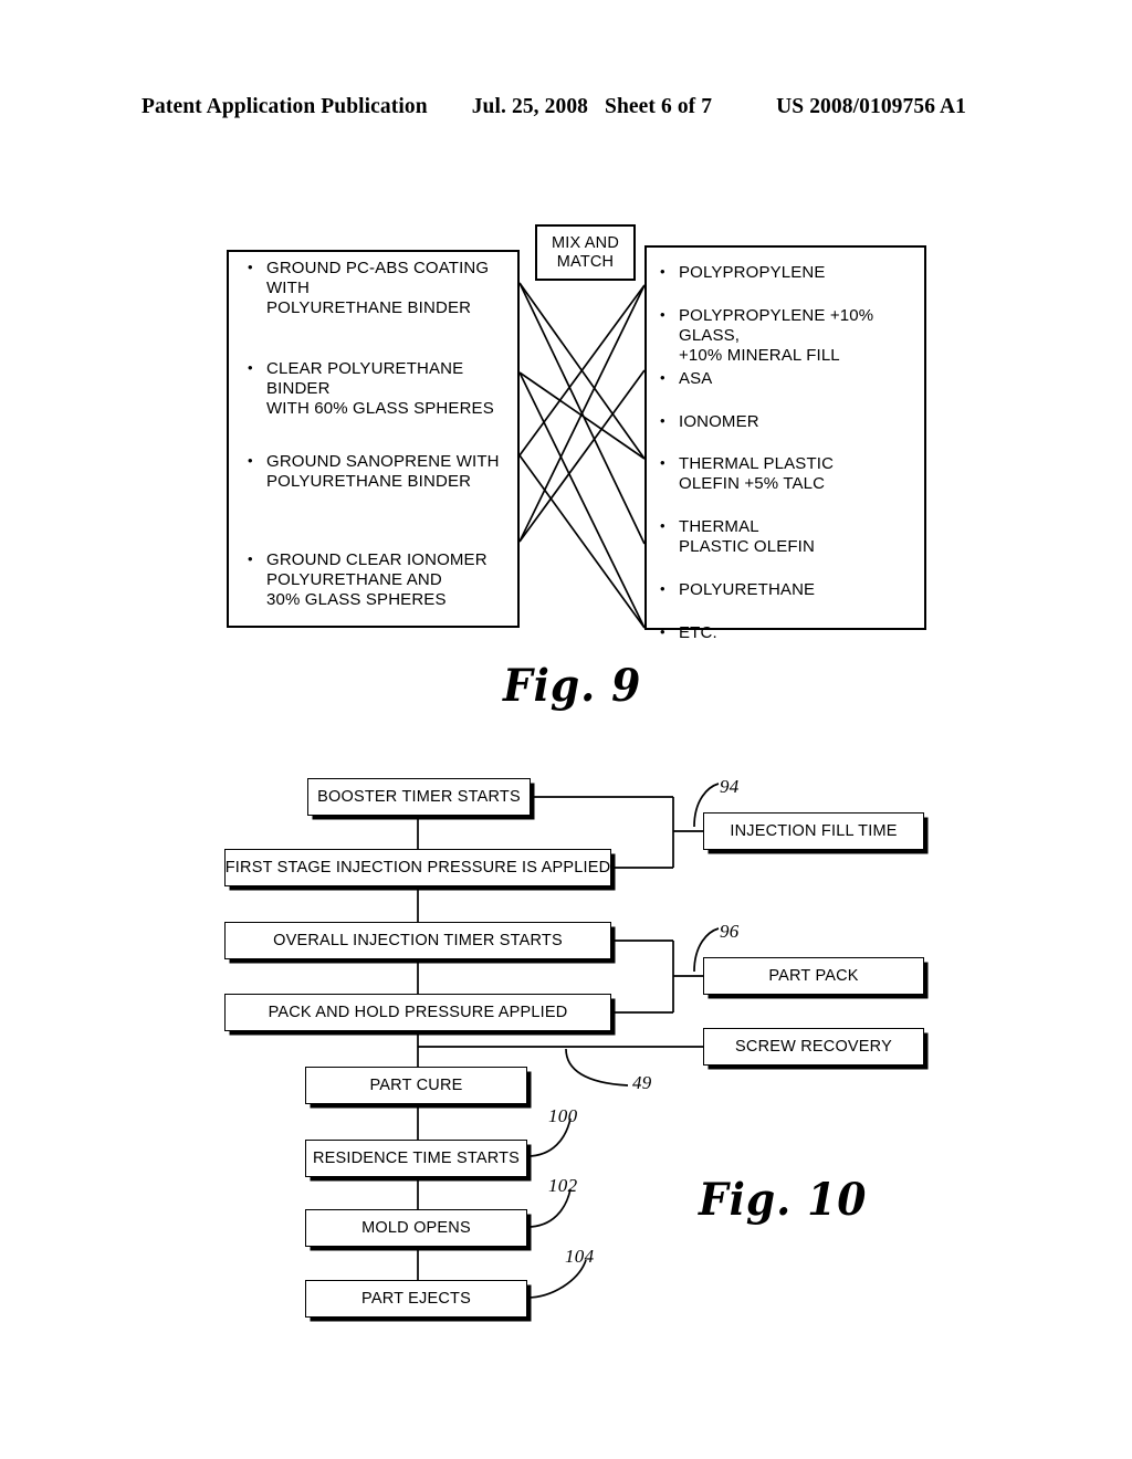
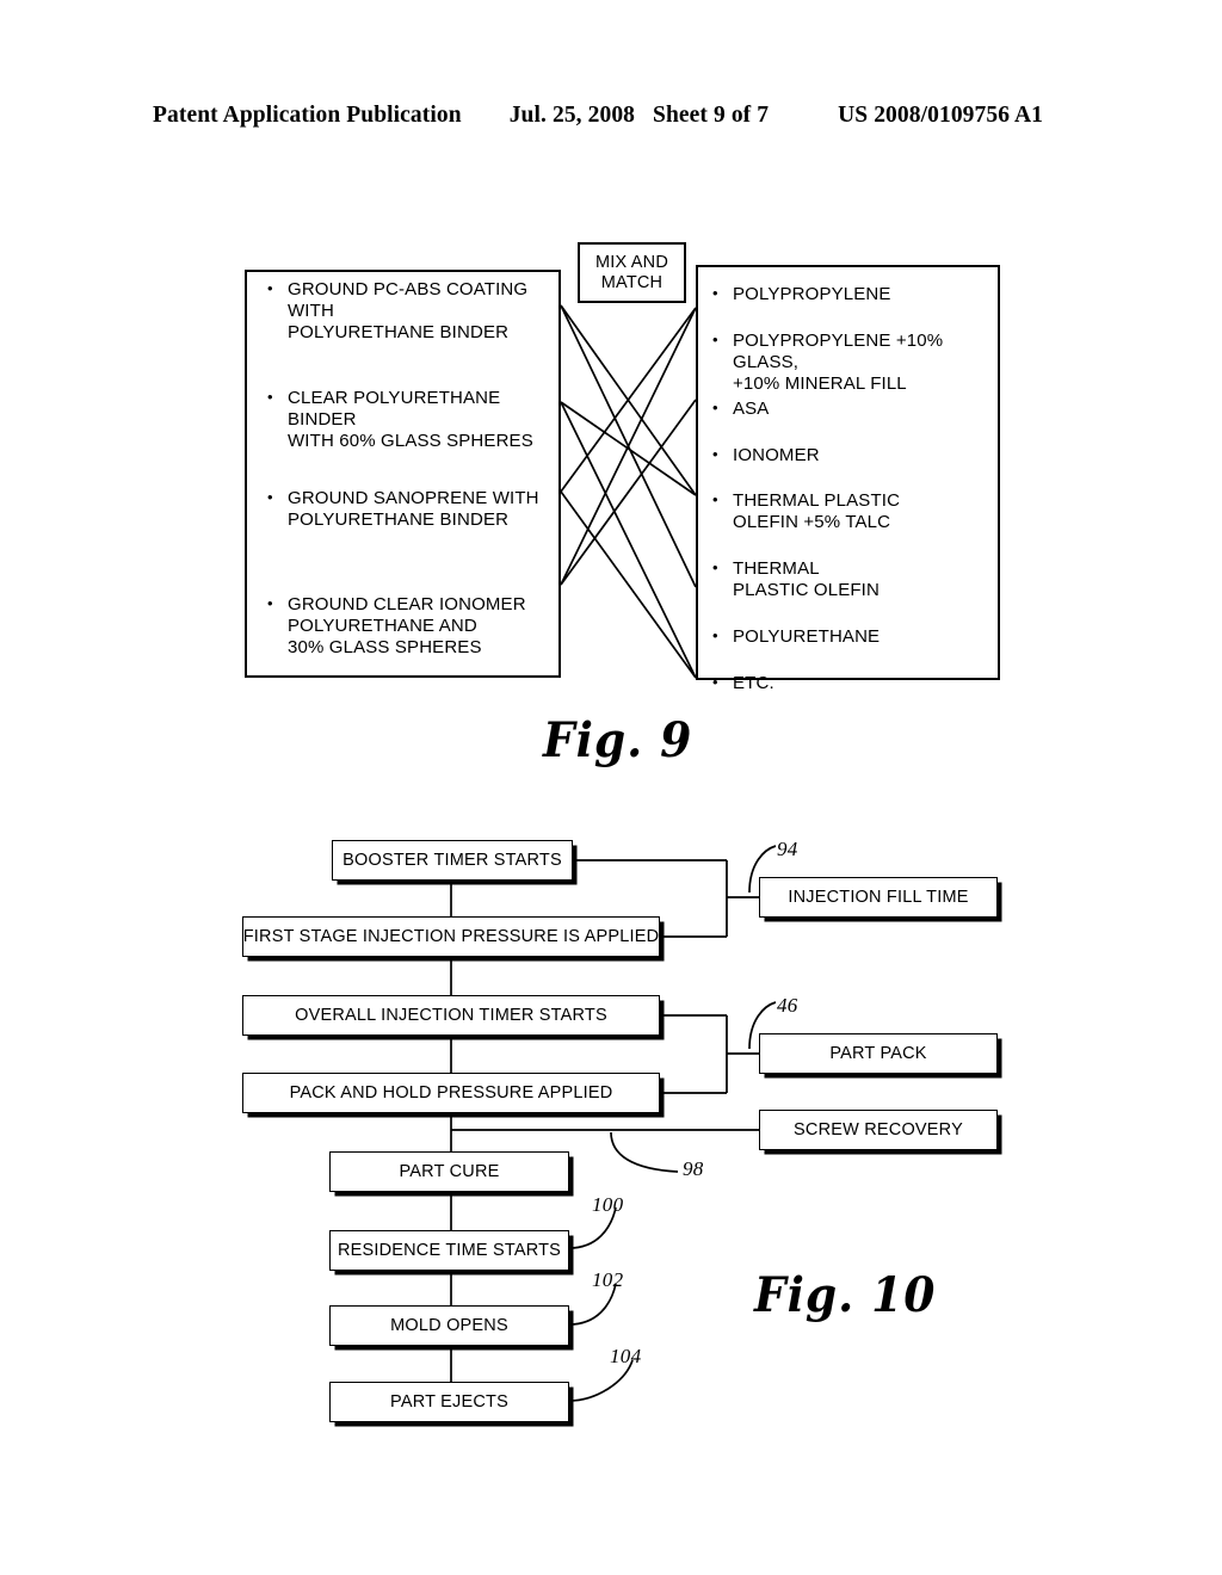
  Patent Application Publication
  Jul. 25, 2008
- Sheet 6 of 7
+ Sheet 9 of 7
  US 2008/0109756 A1
  MIX AND
  MATCH
  GROUND PC-ABS COATING WITH
  POLYURETHANE BINDER
  CLEAR POLYURETHANE BINDER
  WITH 60% GLASS SPHERES
  GROUND SANOPRENE WITH
  POLYURETHANE BINDER
  GROUND CLEAR IONOMER
  POLYURETHANE AND
  30% GLASS SPHERES
  POLYPROPYLENE
  POLYPROPYLENE +10% GLASS,
  +10% MINERAL FILL
  ASA
  IONOMER
  THERMAL PLASTIC
  OLEFIN +5% TALC
  THERMAL
  PLASTIC OLEFIN
  POLYURETHANE
  ETC.
  Fig. 9
  BOOSTER TIMER STARTS
  FIRST STAGE INJECTION PRESSURE IS APPLIED
  OVERALL INJECTION TIMER STARTS
  PACK AND HOLD PRESSURE APPLIED
  PART CURE
  RESIDENCE TIME STARTS
  MOLD OPENS
  PART EJECTS
  INJECTION FILL TIME
  PART PACK
  SCREW RECOVERY
  94
- 96
+ 46
- 49
+ 98
  100
  102
  104
  Fig. 10
